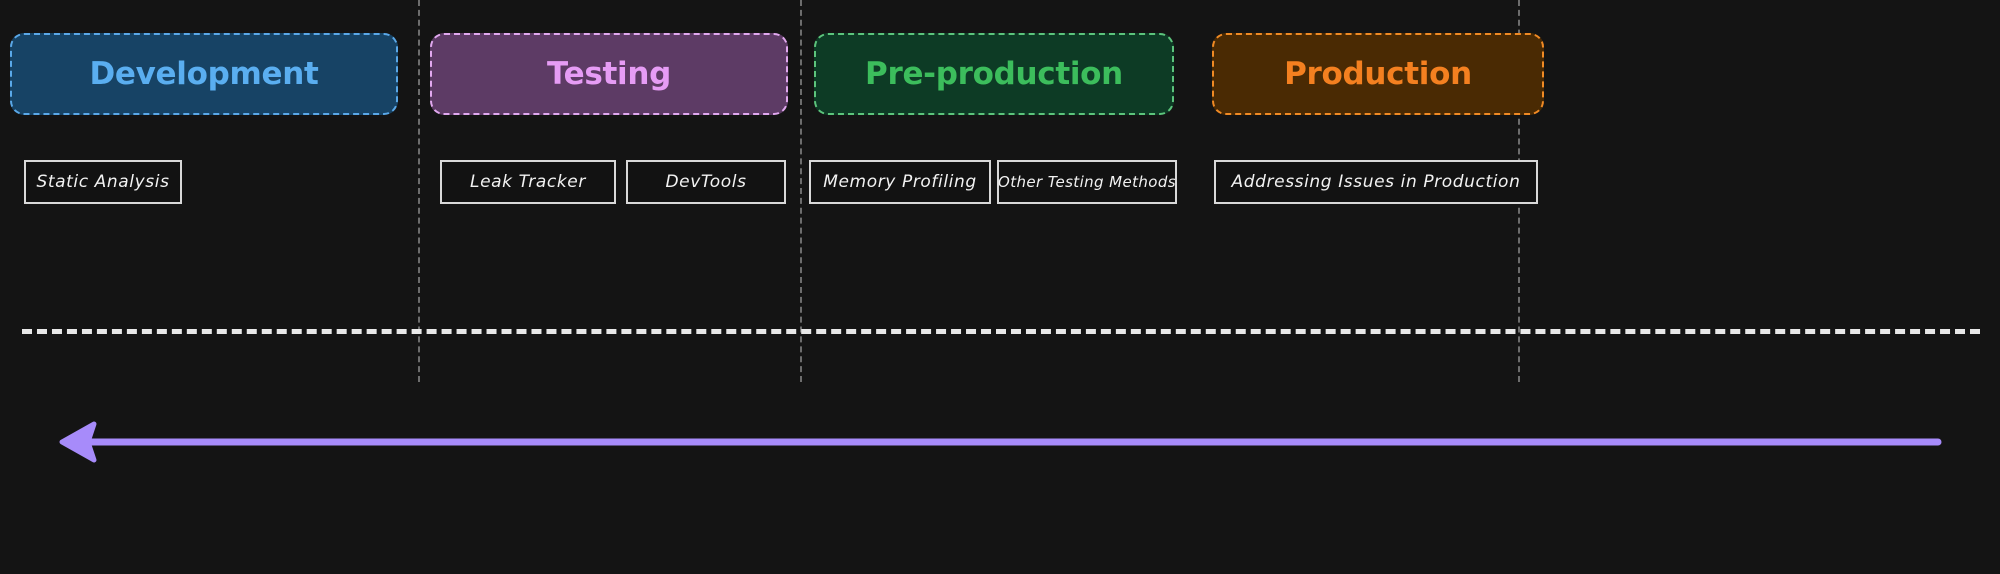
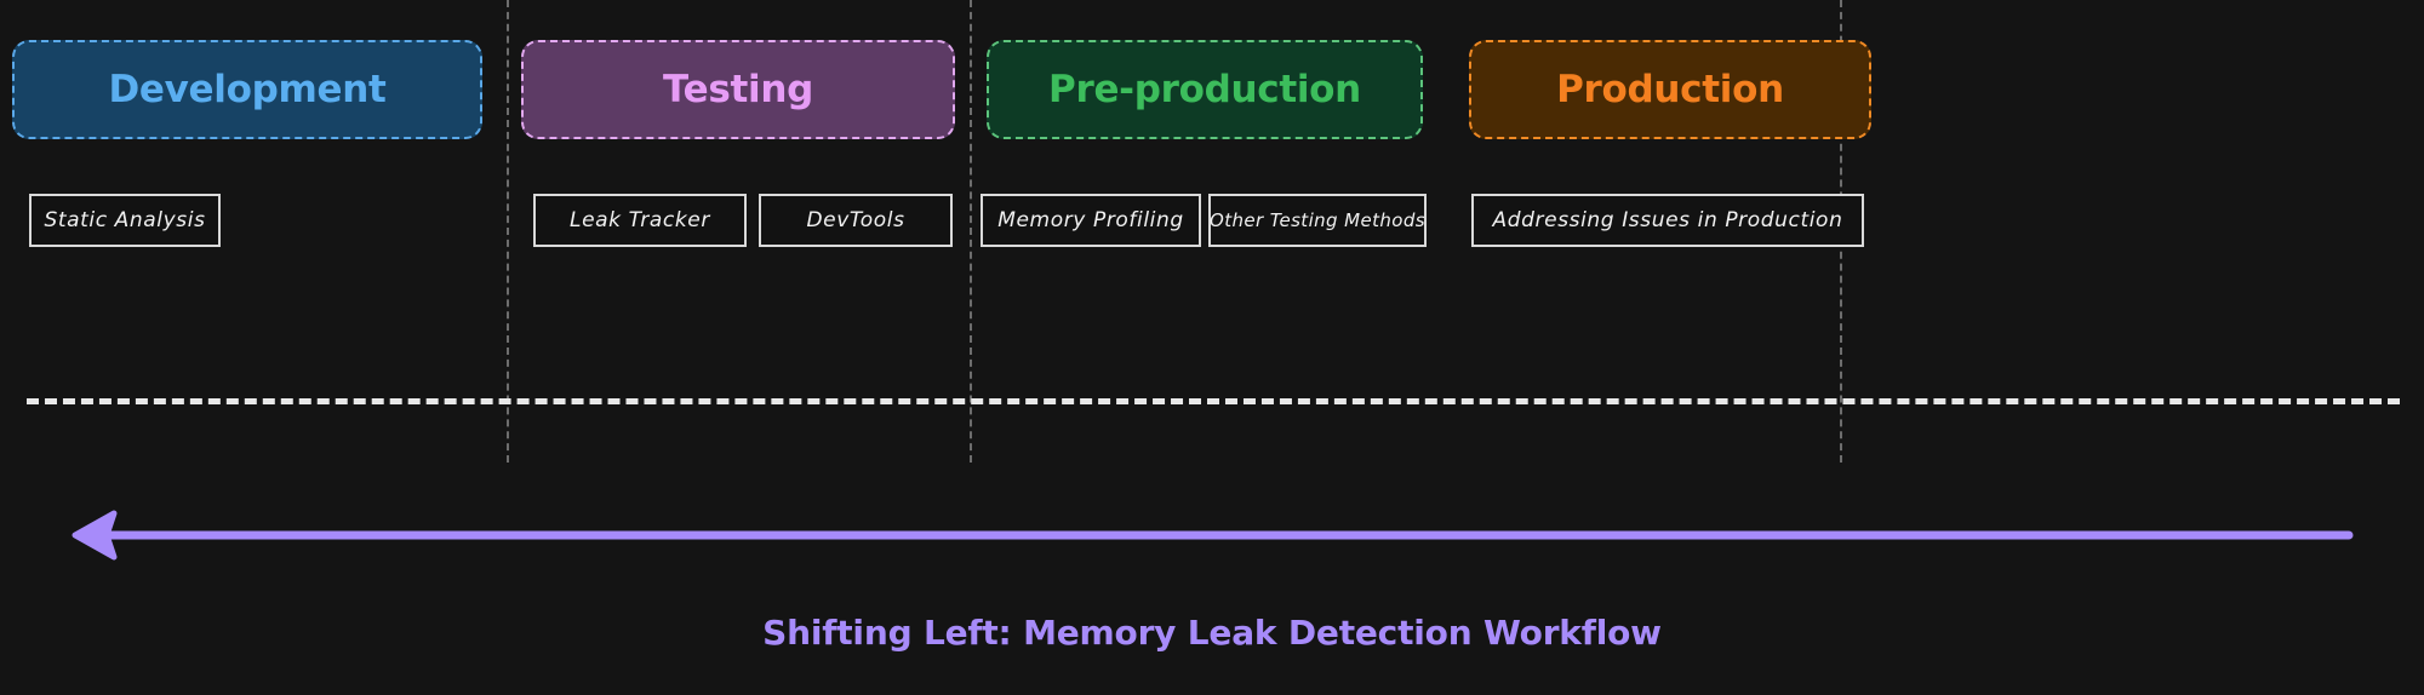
  Development
  Testing
  Pre-production
  Production
  Static Analysis
  Leak Tracker
  DevTools
  Memory Profiling
  Other Testing Methods
  Addressing Issues in Production
+ Shifting Left: Memory Leak Detection Workflow
